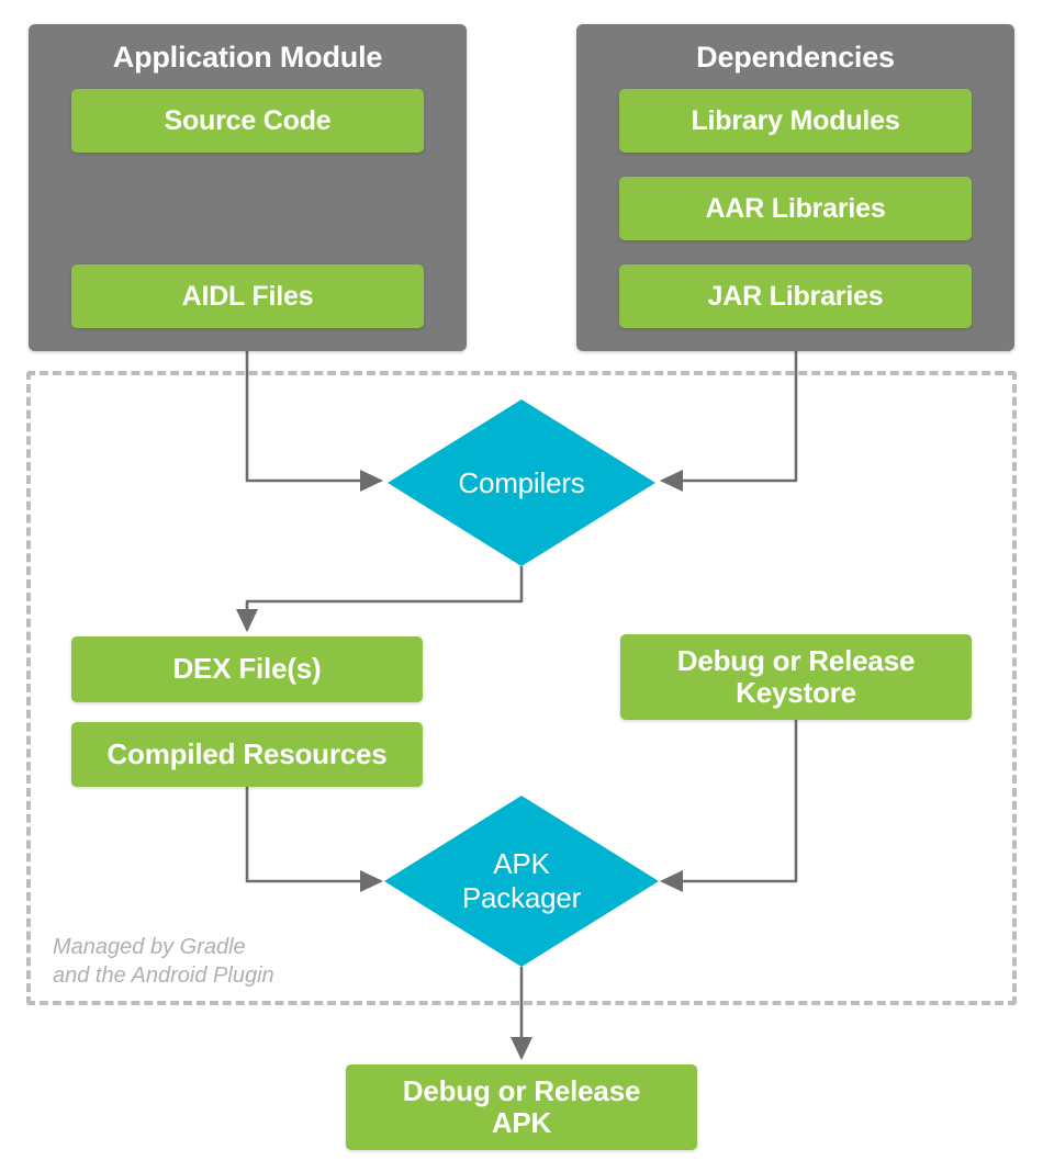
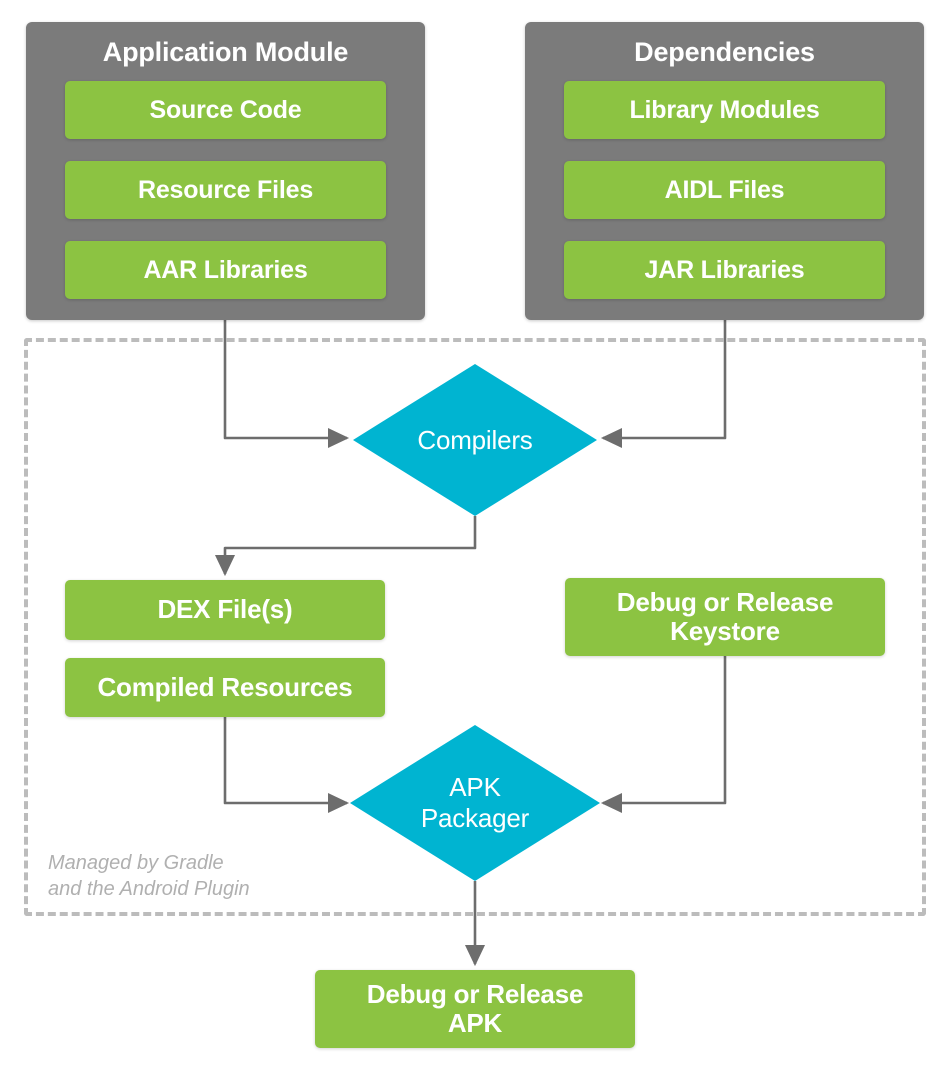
  Application Module
  Source Code
+ Resource Files
- AIDL Files
+ AAR Libraries
  Dependencies
  Library Modules
- AAR Libraries
+ AIDL Files
  JAR Libraries
  Compilers
  DEX File(s)
  Compiled Resources
  Debug or Release
  Keystore
  APK
  Packager
  Managed by Gradle
  and the Android Plugin
  Debug or Release
  APK
